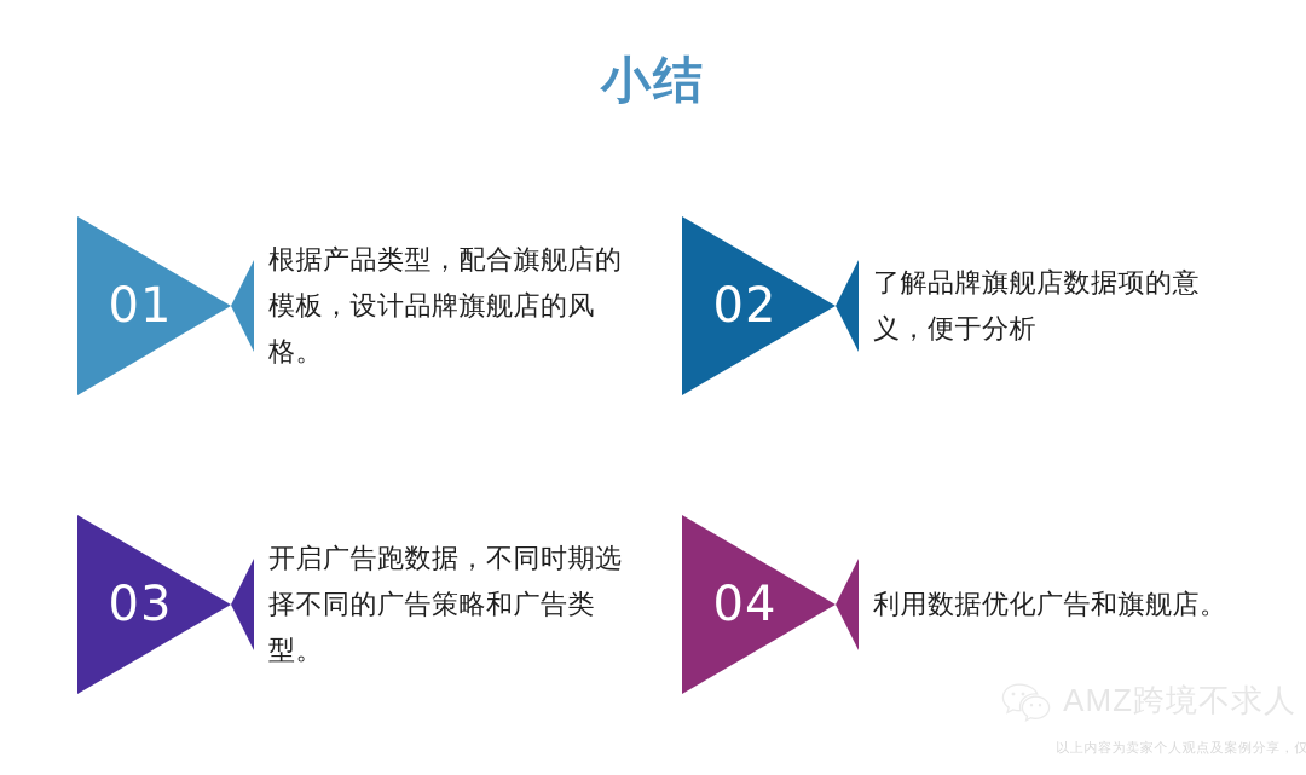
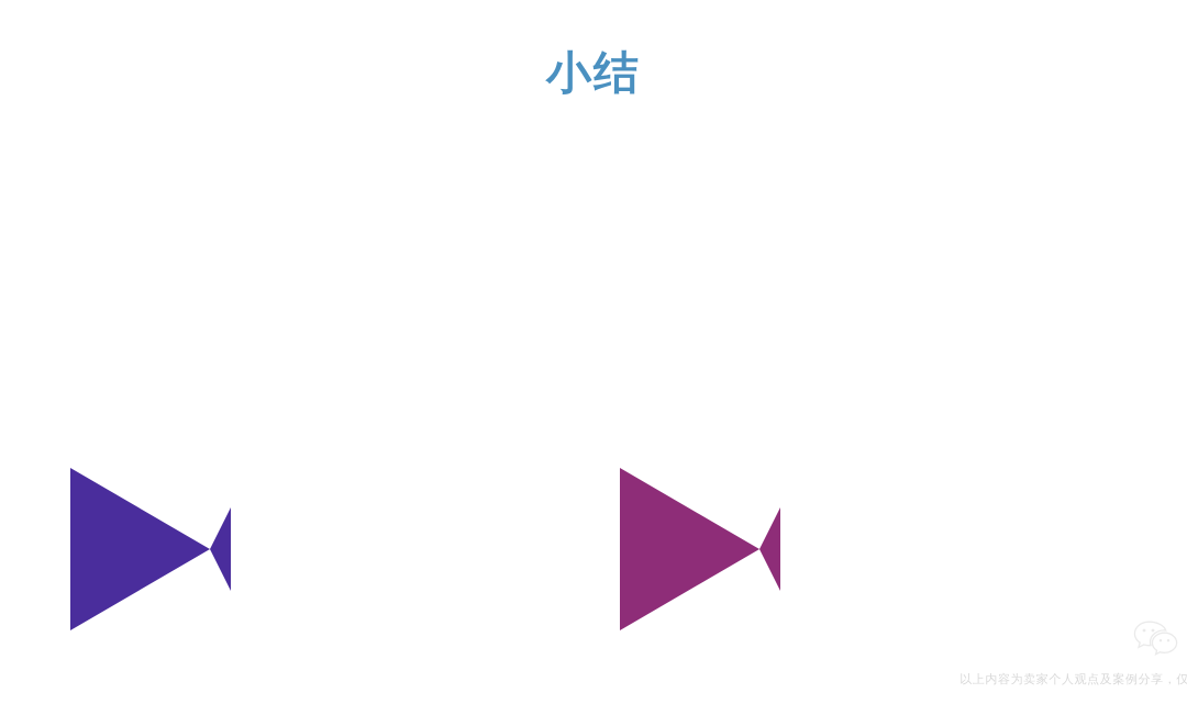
  小结
- 01
- 根据产品类型，配合旗舰店的模板，设计品牌旗舰店的风格。
- 02
- 了解品牌旗舰店数据项的意义，便于分析
- 03
- 开启广告跑数据，不同时期选择不同的广告策略和广告类型。
- 04
- 利用数据优化广告和旗舰店。
- AMZ跨境不求人
  以上内容为卖家个人观点及案例分享，仅
